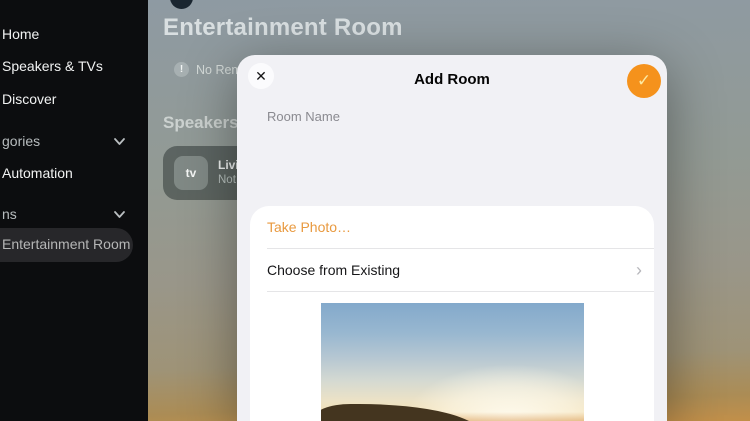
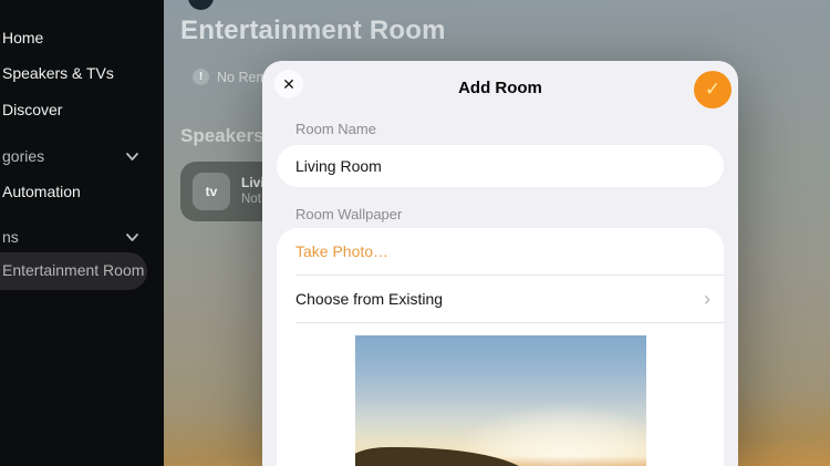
  Entertainment Room
  !
  No Re
  Speakers
  tv
  Not
  Home
  Speakers & TVs
  Discover
  gories
  Automation
  ns
  Entertainment Room
  ✕
  Add Room
  ✓
  Room Name
+ Living Room
+ Room Wallpaper
  Take Photo…
  Choose from Existing
  ›
